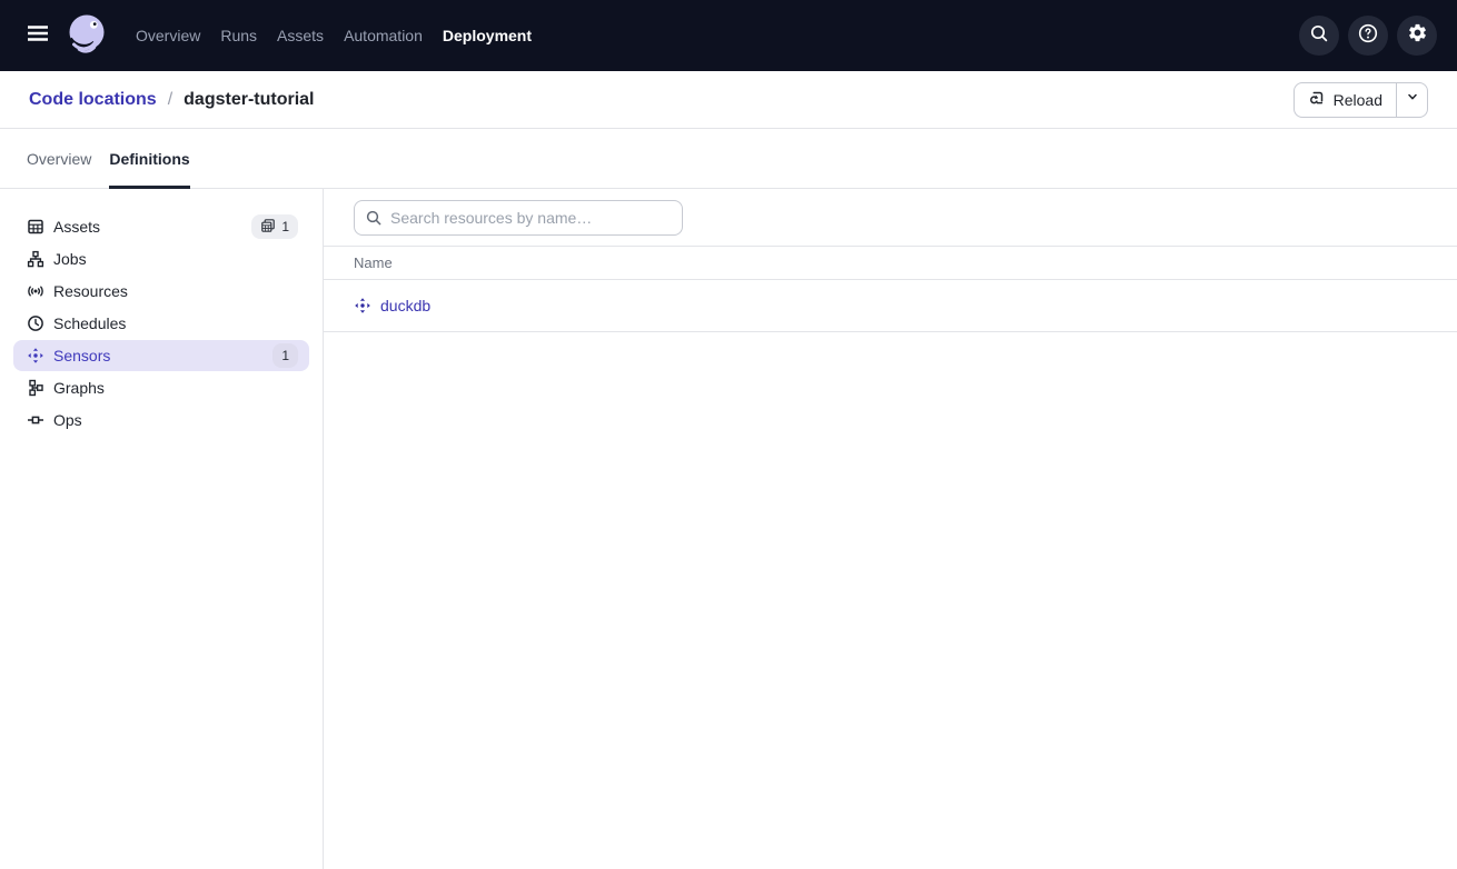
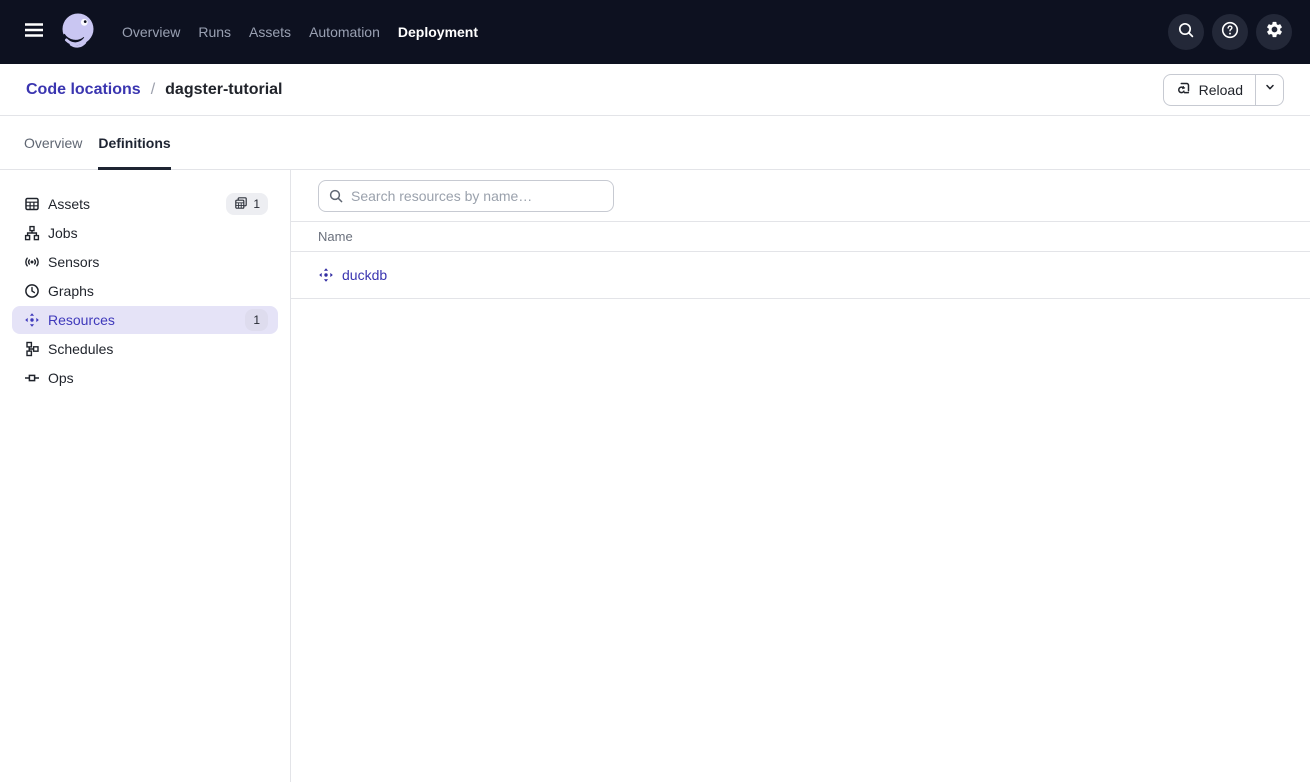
  Overview
  Runs
  Assets
  Automation
  Deployment
  Code locations
  /
  dagster-tutorial
  Reload
  Overview
  Definitions
  Assets
  1
  Jobs
- Resources
+ Sensors
- Schedules
+ Graphs
- Sensors
+ Resources
  1
- Graphs
+ Schedules
  Ops
  Search resources by name…
  Name
  duckdb
